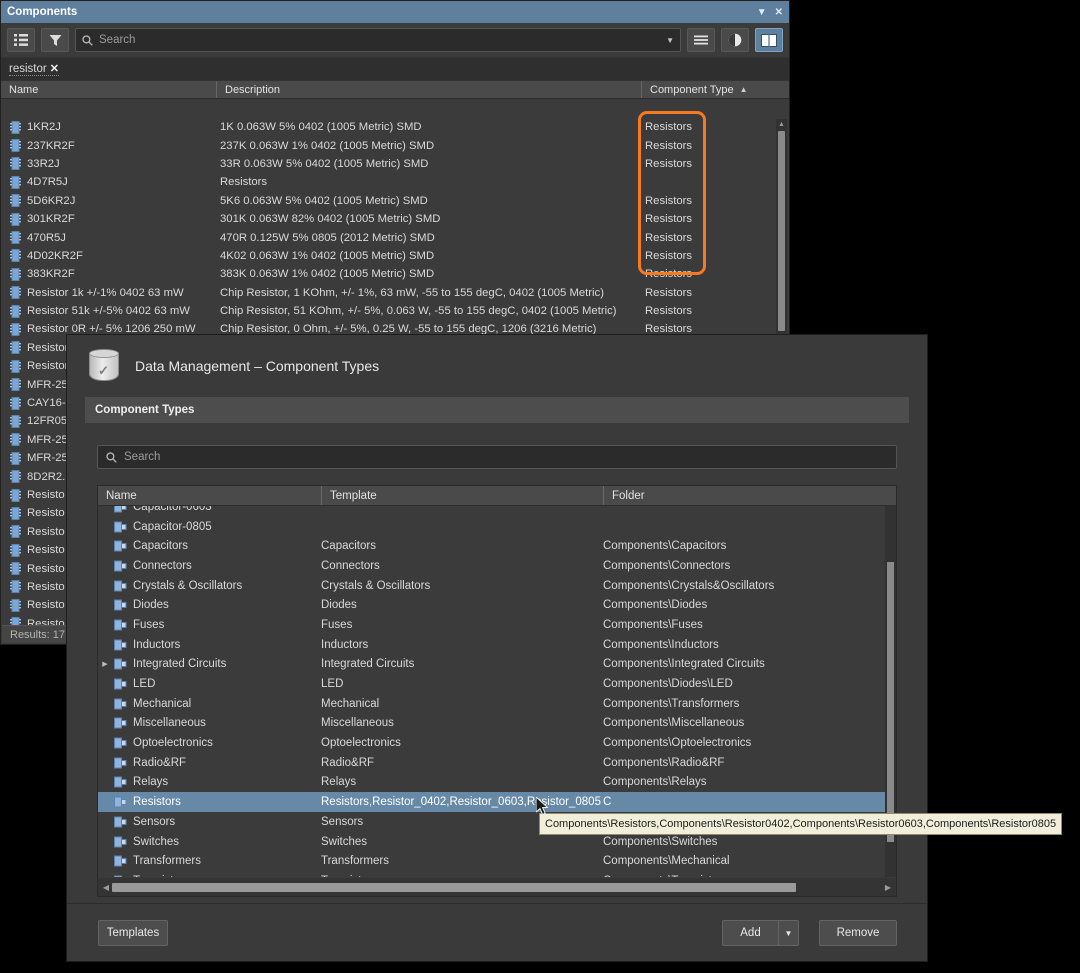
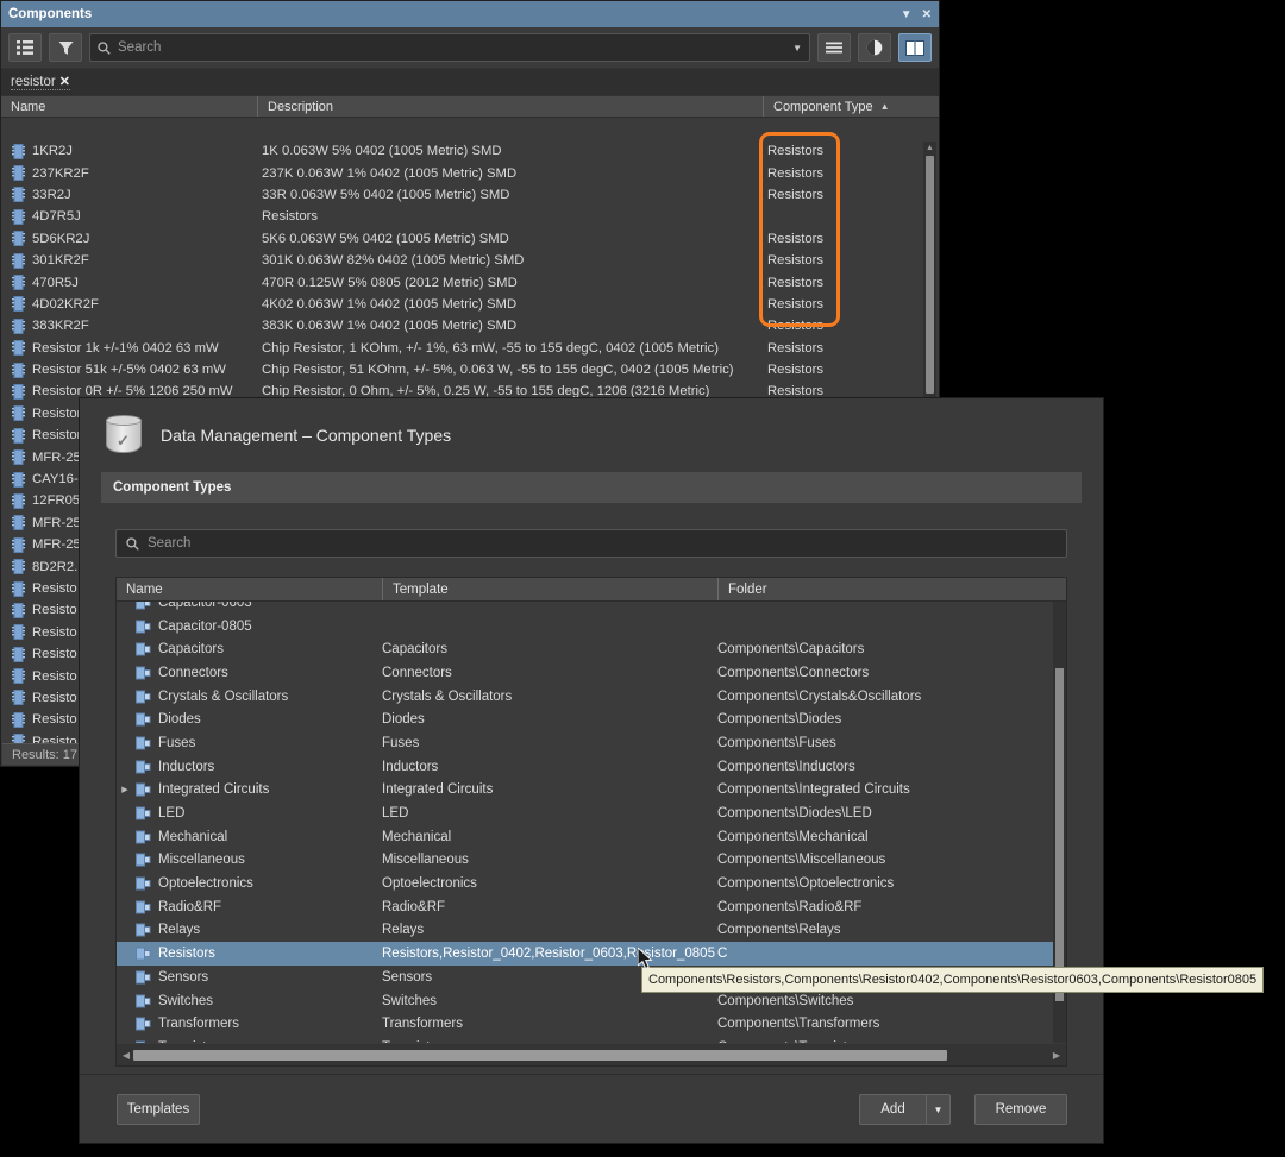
  Components
  ▼
  ✕
  Search
  ▼
  resistor
  ✕
  Name
  Description
  Component Type
  ▲
  1KR2J
  1K 0.063W 5% 0402 (1005 Metric) SMD
  Resistors
  237KR2F
  237K 0.063W 1% 0402 (1005 Metric) SMD
  Resistors
  33R2J
  33R 0.063W 5% 0402 (1005 Metric) SMD
  Resistors
  4D7R5J
  Resistors
  5D6KR2J
  5K6 0.063W 5% 0402 (1005 Metric) SMD
  Resistors
  301KR2F
  301K 0.063W 82% 0402 (1005 Metric) SMD
  Resistors
  470R5J
  470R 0.125W 5% 0805 (2012 Metric) SMD
  Resistors
  4D02KR2F
  4K02 0.063W 1% 0402 (1005 Metric) SMD
  Resistors
  383KR2F
  383K 0.063W 1% 0402 (1005 Metric) SMD
  Resistors
  Resistor 1k +/-1% 0402 63 mW
  Chip Resistor, 1 KOhm, +/- 1%, 63 mW, -55 to 155 degC, 0402 (1005 Metric)
  Resistors
  Resistor 51k +/-5% 0402 63 mW
  Chip Resistor, 51 KOhm, +/- 5%, 0.063 W, -55 to 155 degC, 0402 (1005 Metric)
  Resistors
  Resistor 0R +/- 5% 1206 250 mW
  Chip Resistor, 0 Ohm, +/- 5%, 0.25 W, -55 to 155 degC, 1206 (3216 Metric)
  Resistors
  Resisto
  MFR-25
  CAY16-
  12FR05
  MFR-25
  MFR-25
  8D2R2.
  Resisto
  Resisto
  Resisto
  Resisto
  Resisto
  Resisto
  Resisto
  Resisto
  Results: 17
  ✓
  Data Management – Component Types
  Component Types
  Search
  Name
  Template
  Folder
  Capacitor-0603
  Capacitor-0805
  Capacitors
  Capacitors
  Components\Capacitors
  Connectors
  Connectors
  Components\Connectors
  Crystals & Oscillators
  Crystals & Oscillators
  Components\Crystals&Oscillators
  Diodes
  Diodes
  Components\Diodes
  Fuses
  Fuses
  Components\Fuses
  Inductors
  Inductors
  Components\Inductors
  Integrated Circuits
  Integrated Circuits
  Components\Integrated Circuits
  LED
  LED
  Components\Diodes\LED
  Mechanical
  Mechanical
- Components\Transformers
+ Components\Mechanical
  Miscellaneous
  Miscellaneous
  Components\Miscellaneous
  Optoelectronics
  Optoelectronics
  Components\Optoelectronics
  Radio&RF
  Radio&RF
  Components\Radio&RF
  Relays
  Relays
  Components\Relays
  Resistors
  Resistors,Resistor_0402,Resistor_0603,Rsistor_0805
  C
  Sensors
  Sensors
  Switches
  Switches
  Components\Switches
  Transformers
  Transformers
- Components\Mechanical
+ Components\Transformers
  ◀
  ▶
  Templates
  Add
  ▼
  Remove
  Components\Resistors,Components\Resistor0402,Components\Resistor0603,Components\Resistor0805
